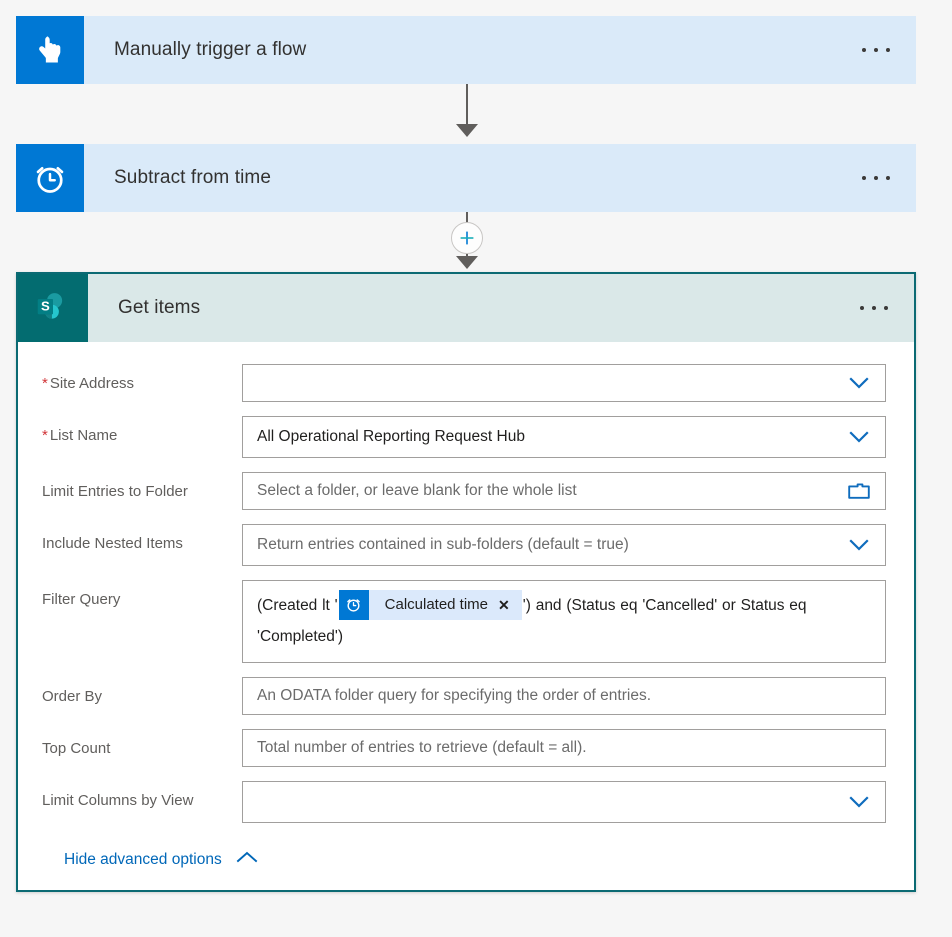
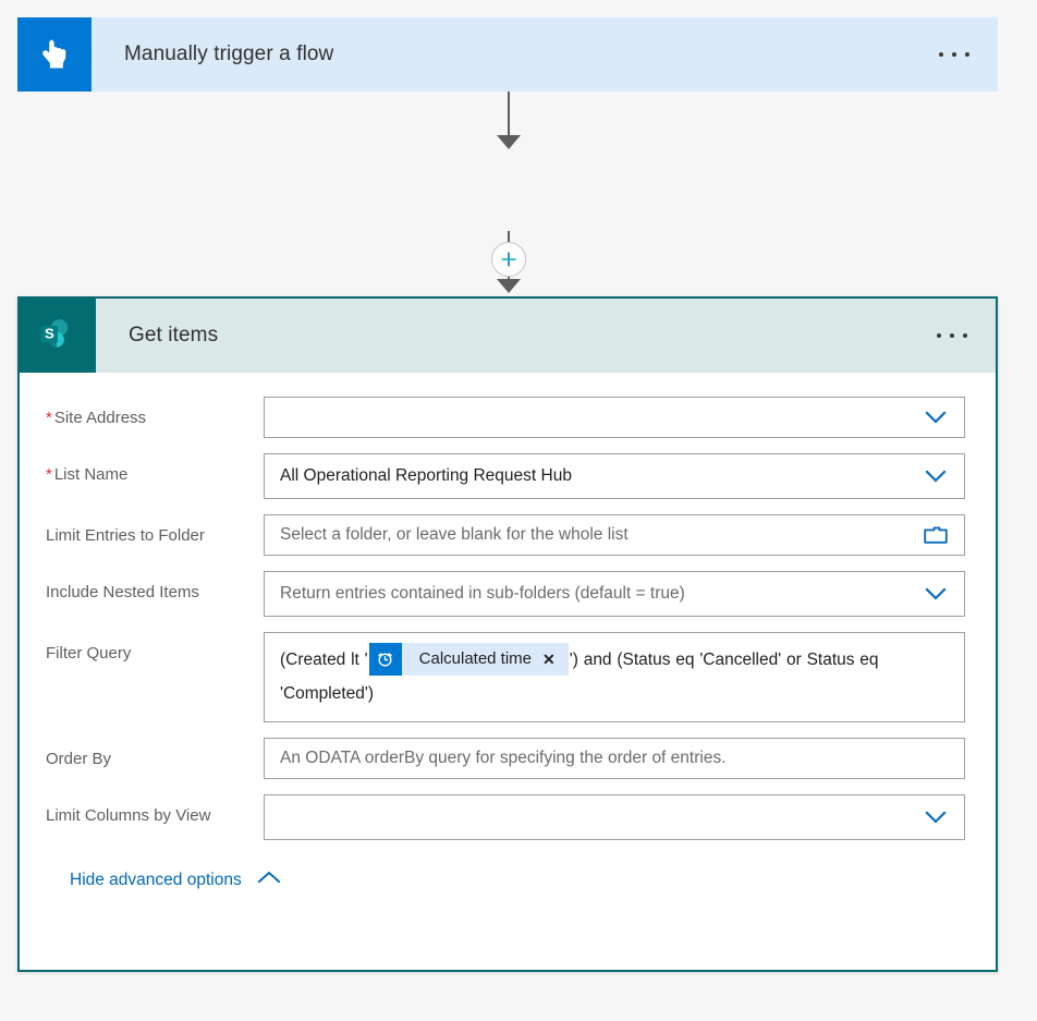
  Manually trigger a flow
- Subtract from time
  S
  Get items
  *Site Address
  *List Name
  All Operational Reporting Request Hub
  Limit Entries to Folder
  Select a folder, or leave blank for the whole list
  Include Nested Items
  Return entries contained in sub-folders (default = true)
  Filter Query
  (Created lt '
  Calculated time
  ✕
  ') and (Status eq 'Cancelled' or Status eq 'Completed')
  Order By
- An ODATA folder query for specifying the order of entries.
+ An ODATA orderBy query for specifying the order of entries.
- Top Count
- Total number of entries to retrieve (default = all).
  Limit Columns by View
  Hide advanced options
